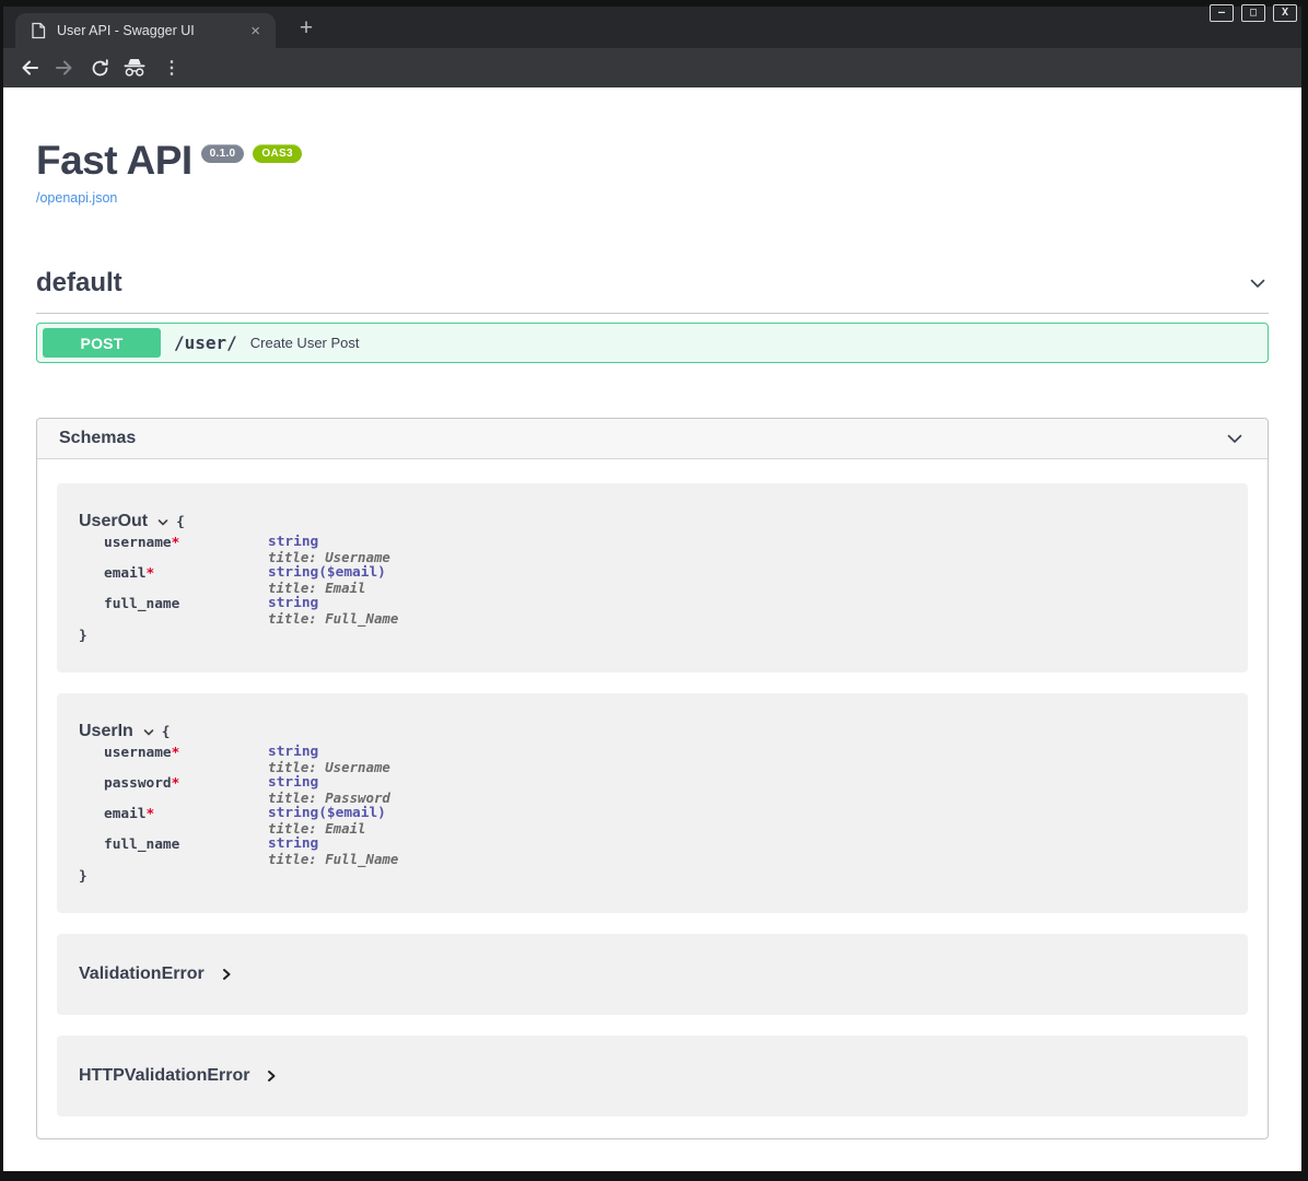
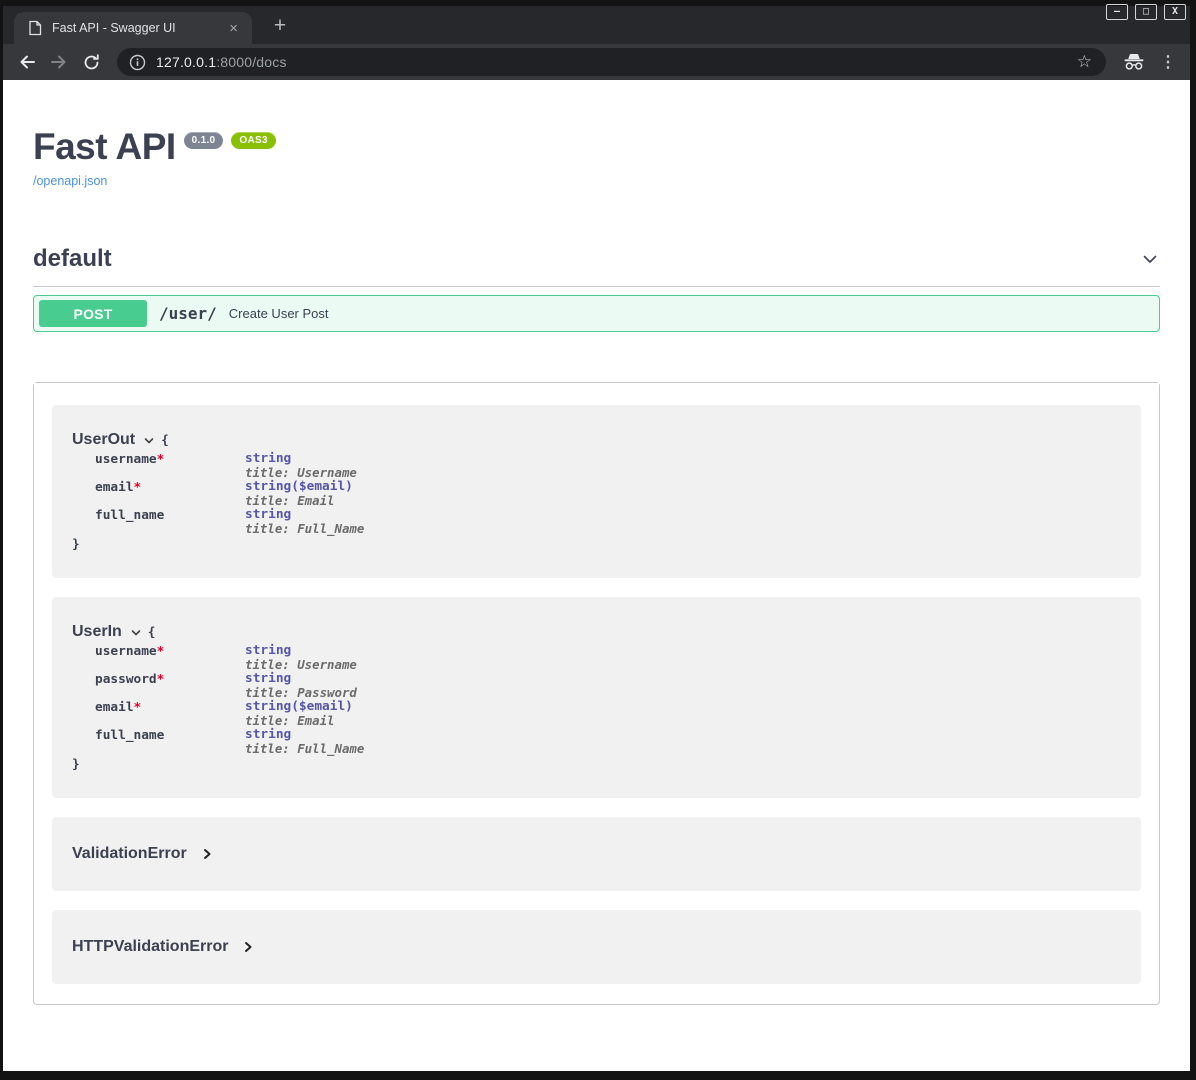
  –
  □
  X
- User API - Swagger UI
+ Fast API - Swagger UI
  ×
  +
+ 127.0.0.1:8000/docs
+ ☆
  ⋮
  Fast API 0.1.0 OAS3
  /openapi.json
  default
  POST
  /user/
  Create User Post
- Schemas
  UserOut
  {
  username*
  string
  title: Username
  email*
  string($email)
  title: Email
  full_name
  string
  title: Full_Name
  }
  UserIn
  {
  username*
  string
  title: Username
  password*
  string
  title: Password
  email*
  string($email)
  title: Email
  full_name
  string
  title: Full_Name
  }
  ValidationError
  HTTPValidationError
